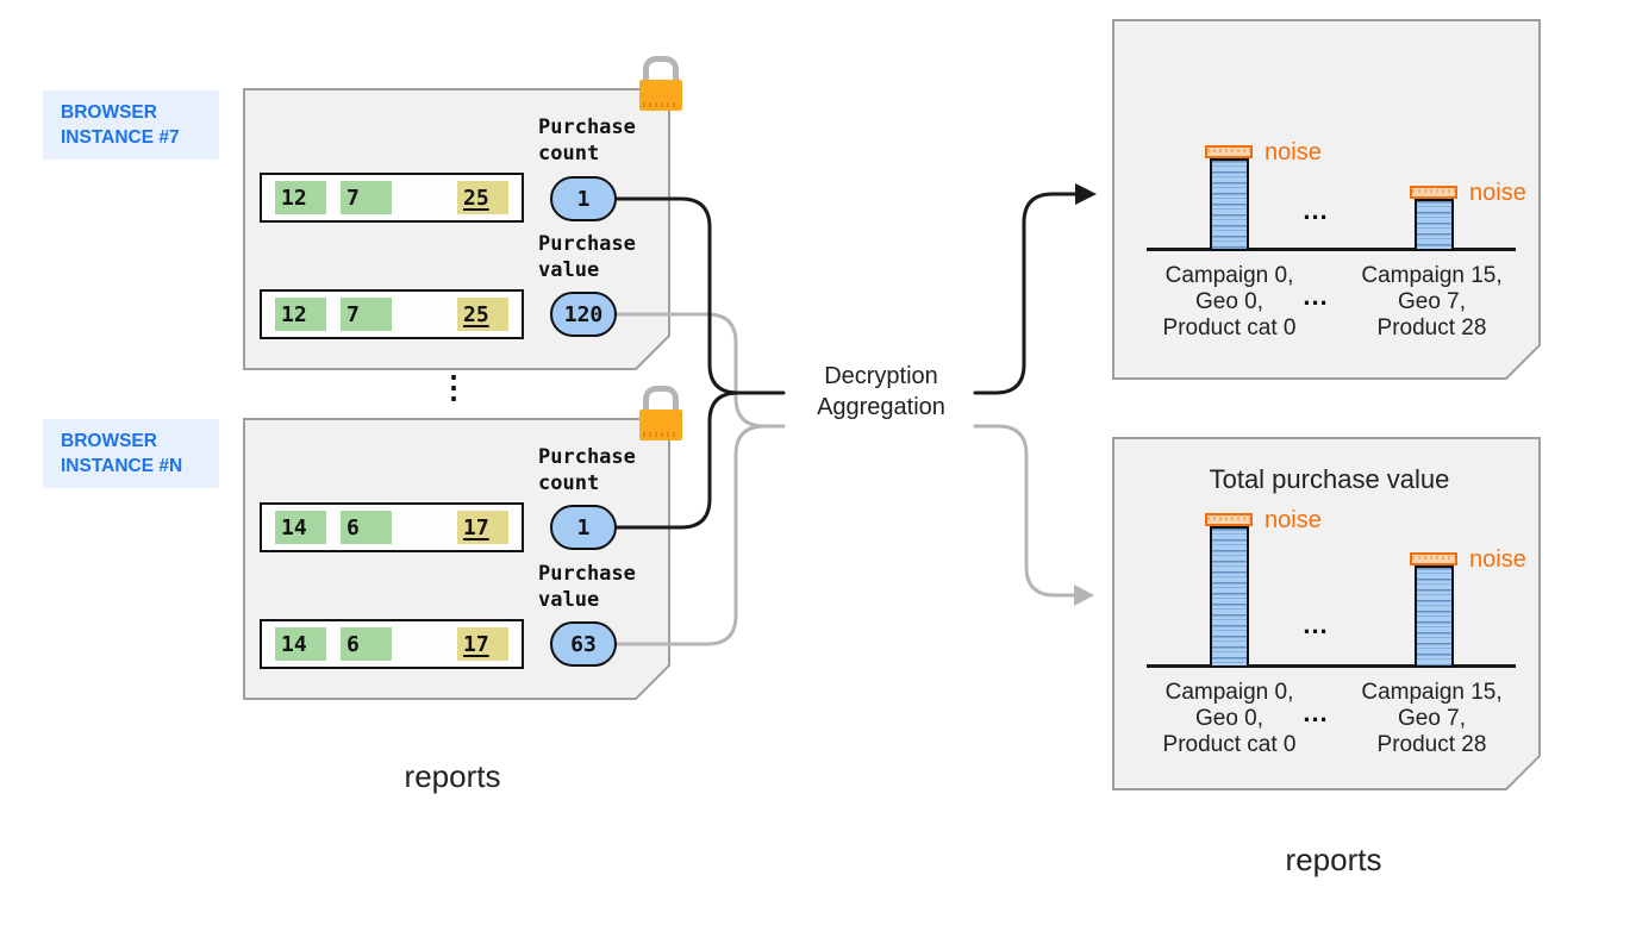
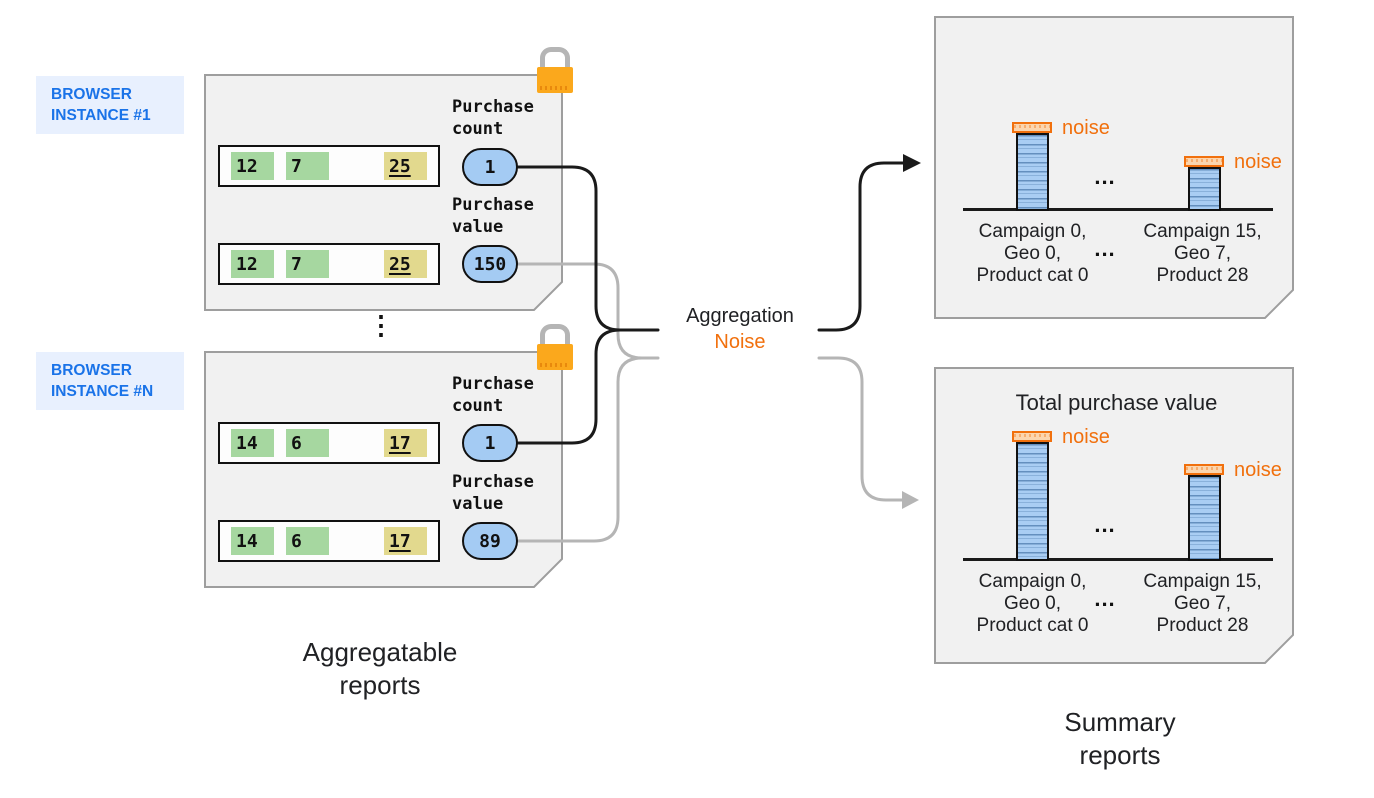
  BROWSER
- INSTANCE #7
+ INSTANCE #1
  BROWSER
  INSTANCE #N
  12
  7
  25
  12
  7
  25
  Purchase
  count
  1
  Purchase
  value
- 120
+ 150
  ⋮
  14
  6
  17
  14
  6
  17
  Purchase
  count
  1
  Purchase
  value
- 63
+ 89
- Decryption
  Aggregation
+ Noise
  noise
  ...
  noise
  Campaign 0,
  Geo 0,
  Product cat 0
  ...
  Campaign 15,
  Geo 7,
  Product 28
  Total purchase value
  noise
  ...
  noise
  Campaign 0,
  Geo 0,
  Product cat 0
  ...
  Campaign 15,
  Geo 7,
  Product 28
+ Aggregatable
  reports
+ Summary
  reports
